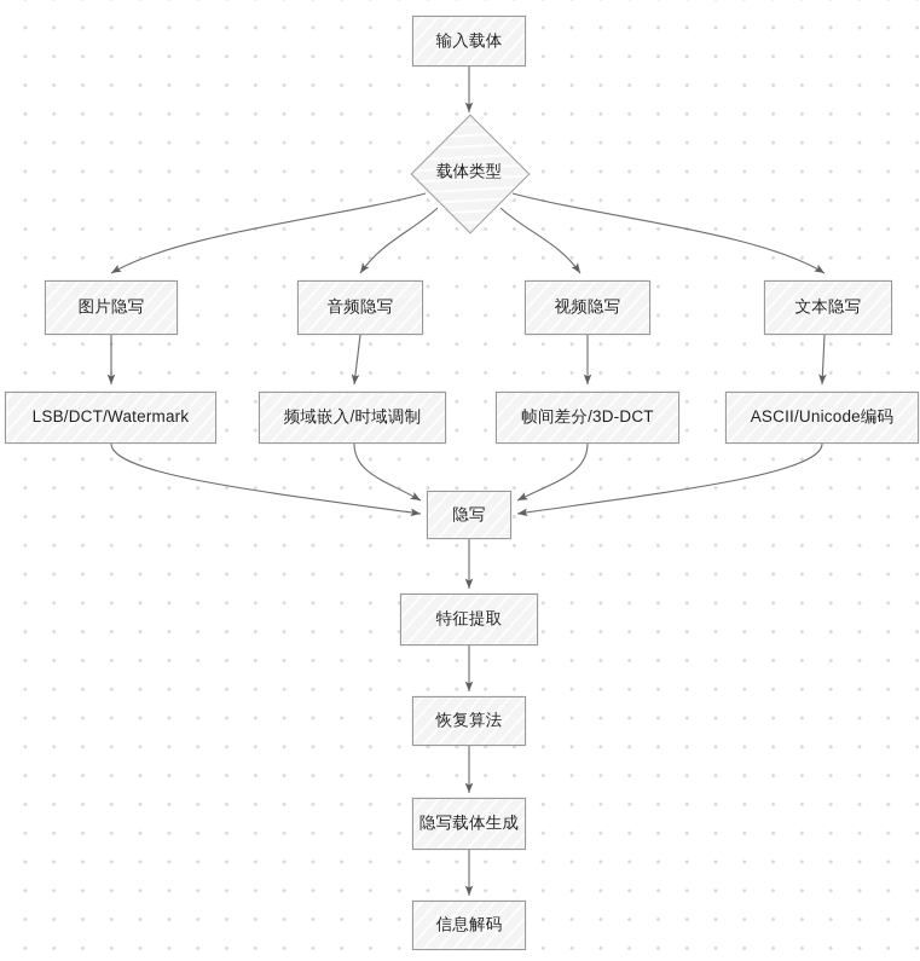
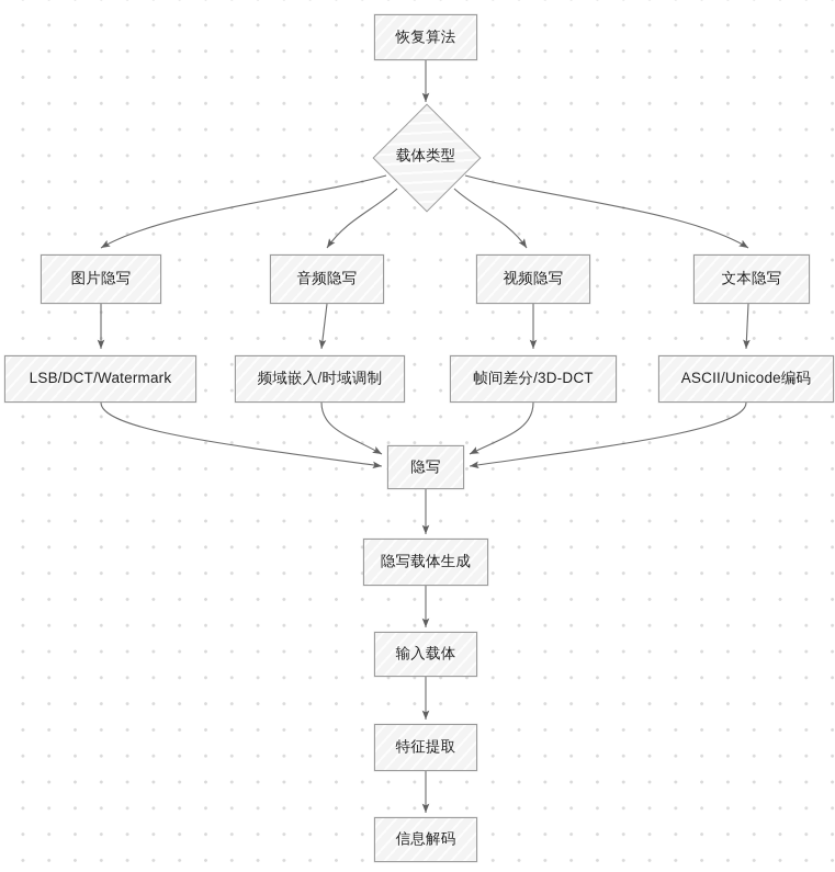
- 输入载体
+ 恢复算法
  载体类型
  图片隐写
  音频隐写
  视频隐写
  文本隐写
  LSB/DCT/Watermark
  频域嵌入/时域调制
  帧间差分/3D-DCT
  ASCII/Unicode编码
  隐写
- 特征提取
+ 隐写载体生成
- 恢复算法
+ 输入载体
- 隐写载体生成
+ 特征提取
  信息解码
